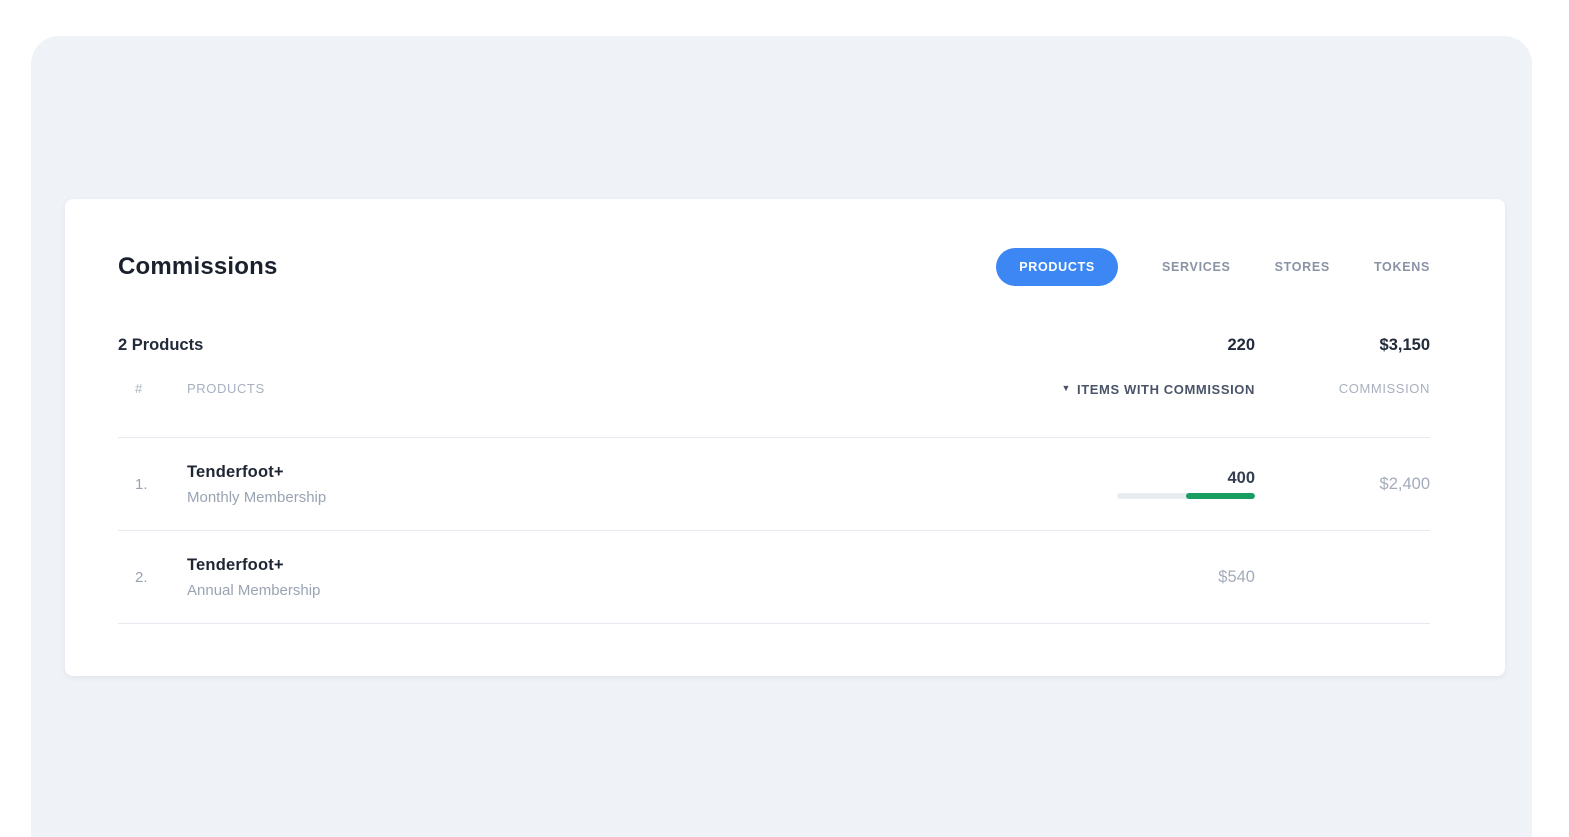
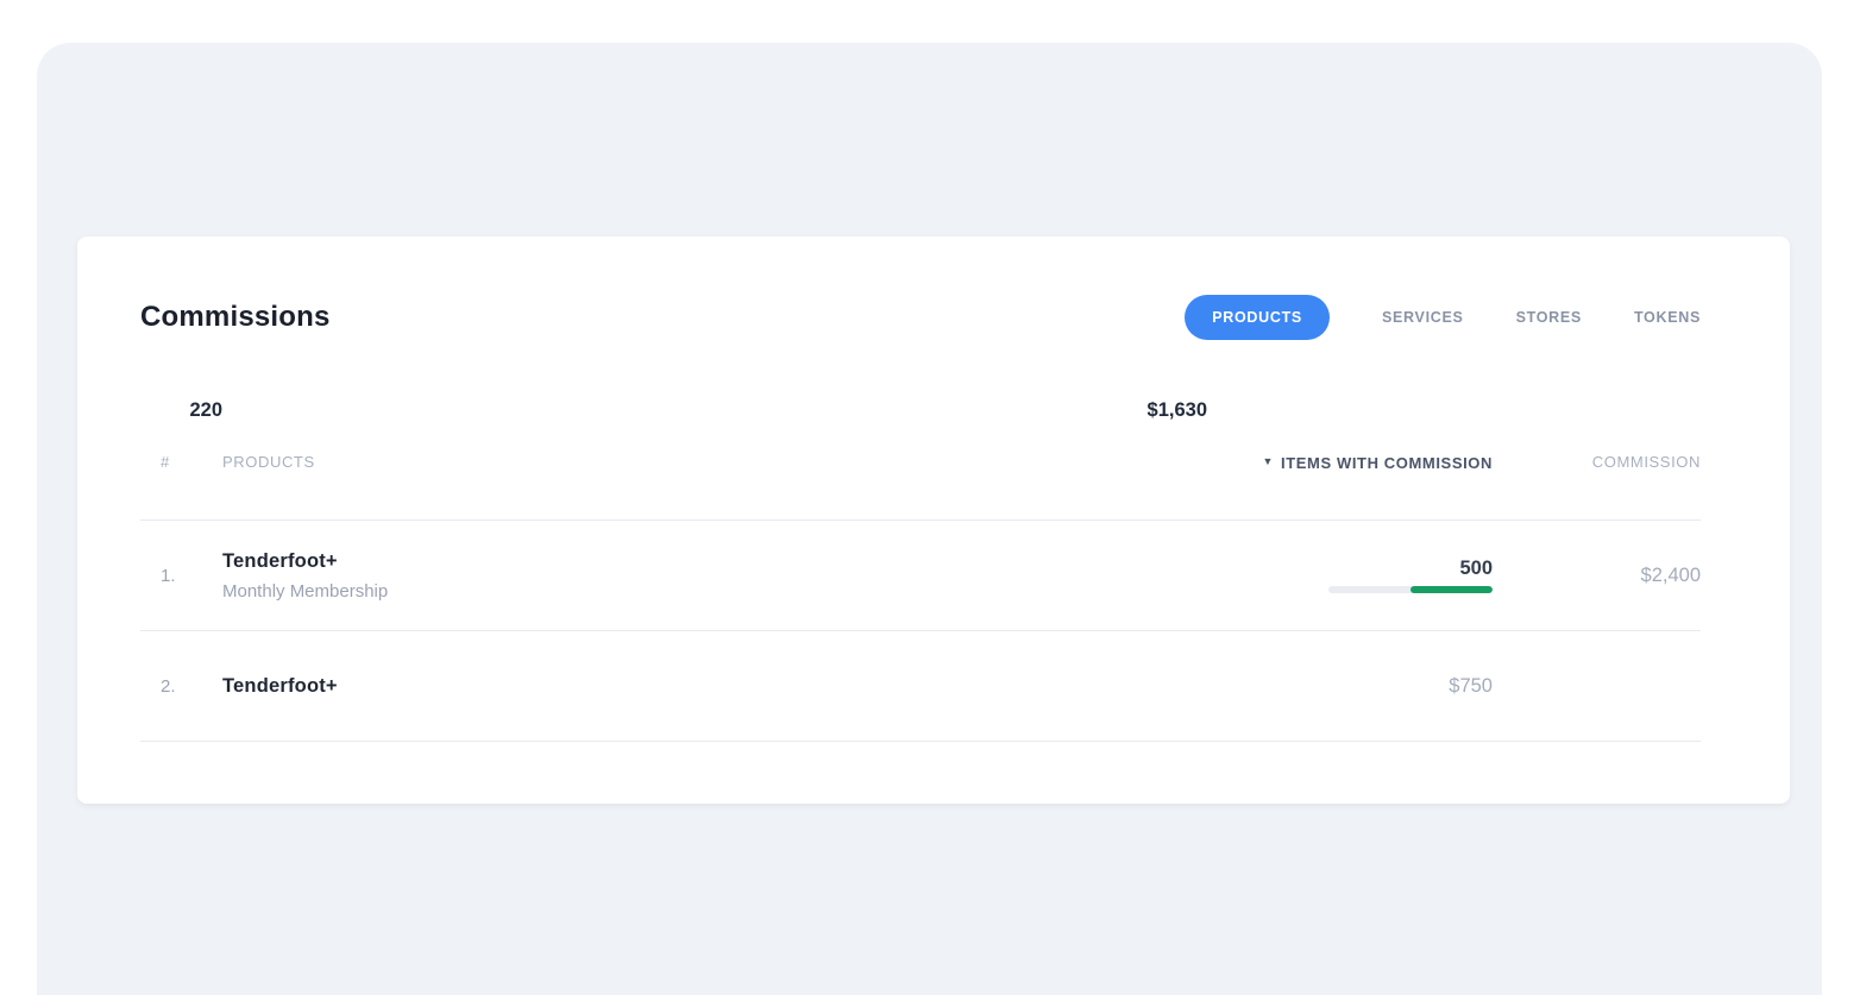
  Commissions
  PRODUCTS
  SERVICES
  STORES
  TOKENS
- 2 Products
  220
- $3,150
+ $1,630
  #
  PRODUCTS
  ▼
  ITEMS WITH COMMISSION
  COMMISSION
  1.
  Tenderfoot+
  Monthly Membership
- 400
+ 500
  $2,400
  2.
  Tenderfoot+
- Annual Membership
- $540
+ $750
